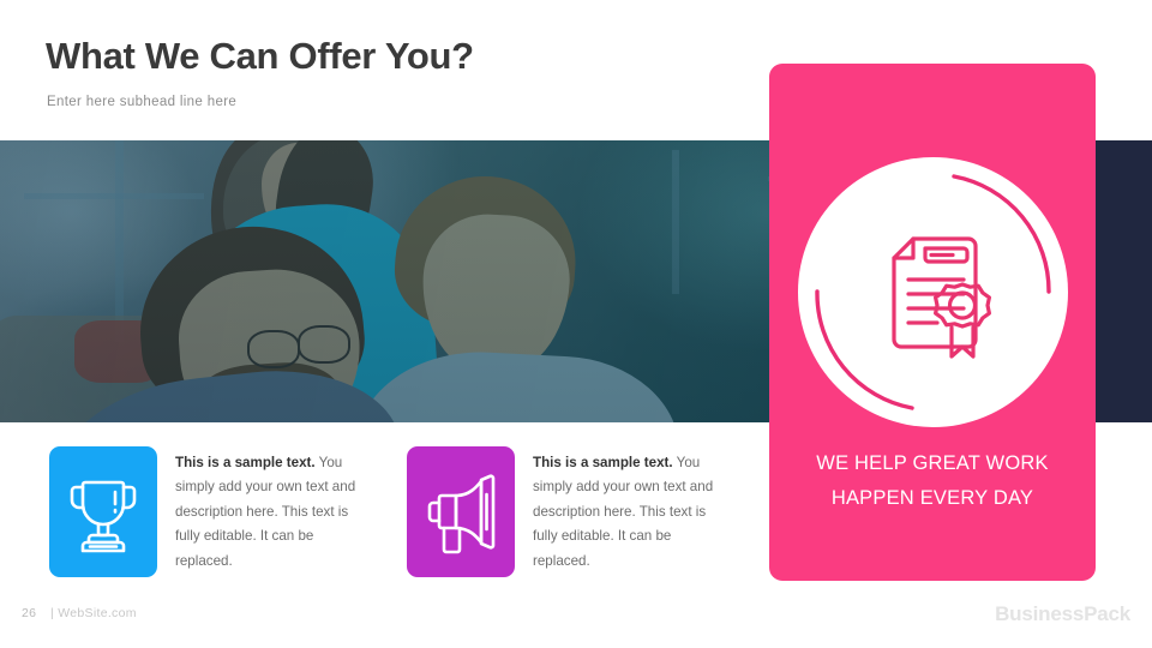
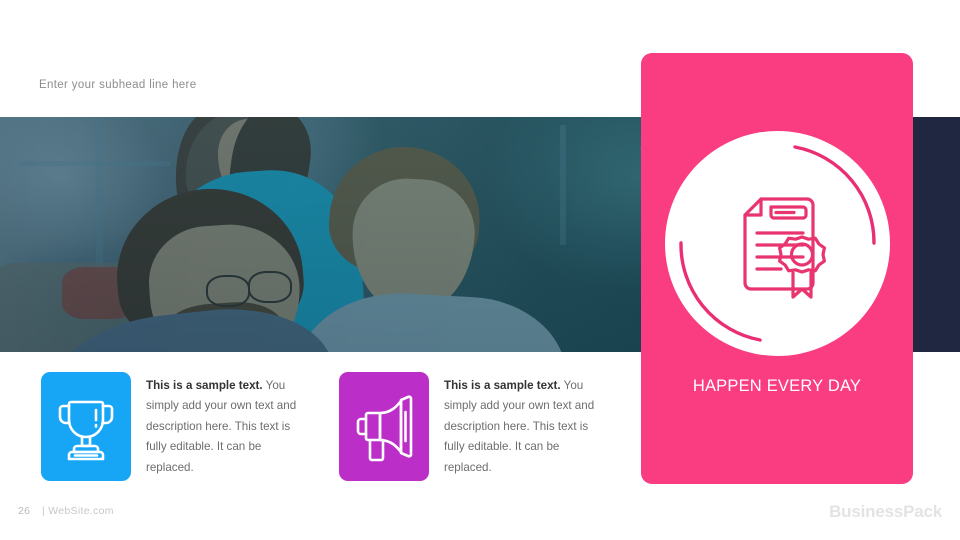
- What We Can Offer You?
- Enter here subhead line here
+ Enter your subhead line here
- WE HELP GREAT WORK
  HAPPEN EVERY DAY
  This is a sample text. You simply add your own text and description here. This text is fully editable. It can be replaced.
  This is a sample text. You simply add your own text and description here. This text is fully editable. It can be replaced.
  26
  | WebSite.com
  BusinessPack
